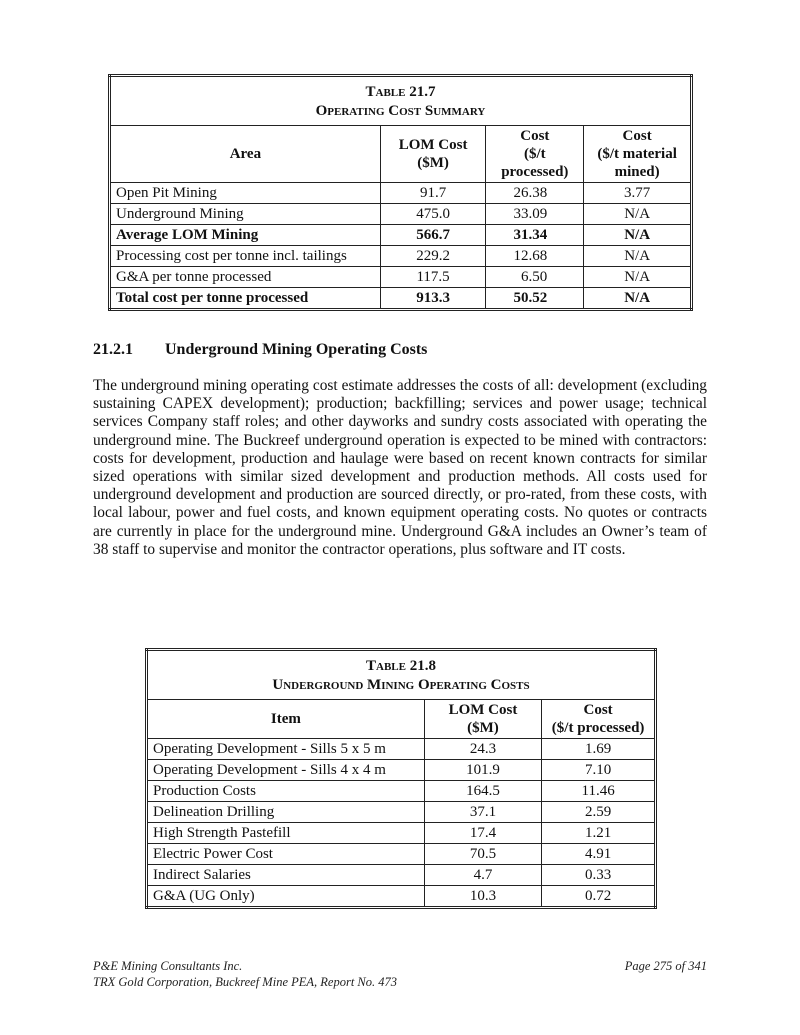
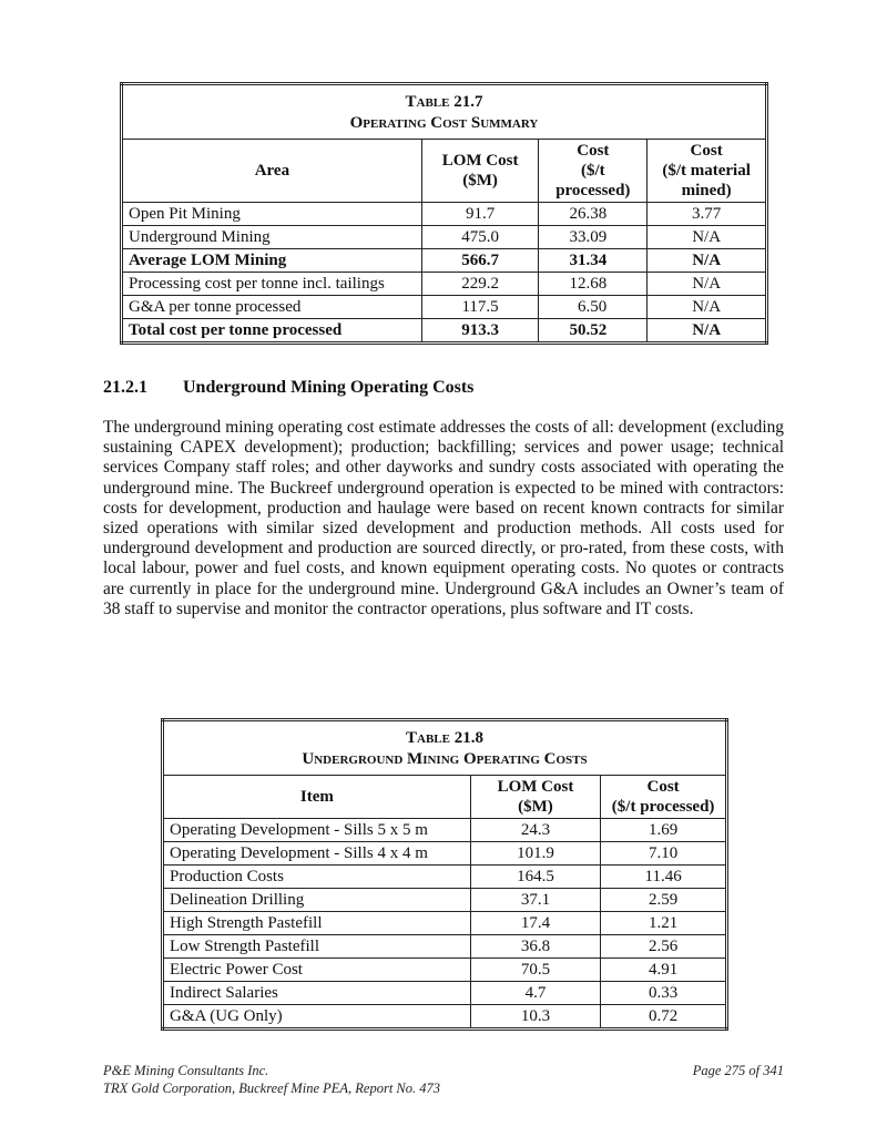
  Table 21.7 Operating Cost Summary
  Area	LOM Cost($M)	Cost($/tprocessed)	Cost($/t materialmined)
  Open Pit Mining	91.7	26.38	3.77
  Underground Mining	475.0	33.09	N/A
  Average LOM Mining	566.7	31.34	N/A
  Processing cost per tonne incl. tailings	229.2	12.68	N/A
  G&A per tonne processed	117.5	6.50	N/A
  Total cost per tonne processed	913.3	50.52	N/A
  21.2.1 Underground Mining Operating Costs
  The underground mining operating cost estimate addresses the costs of all: development (excluding sustaining CAPEX development); production; backfilling; services and power usage; technical services Company staff roles; and other dayworks and sundry costs associated with operating the underground mine. The Buckreef underground operation is expected to be mined with contractors: costs for development, production and haulage were based on recent known contracts for similar sized operations with similar sized development and production methods. All costs used for underground development and production are sourced directly, or pro-rated, from these costs, with local labour, power and fuel costs, and known equipment operating costs. No quotes or contracts are currently in place for the underground mine. Underground G&A includes an Owner’s team of 38 staff to supervise and monitor the contractor operations, plus software and IT costs.
  Table 21.8 Underground Mining Operating Costs
  Item	LOM Cost($M)	Cost($/t processed)
  Operating Development - Sills 5 x 5 m	24.3	1.69
  Operating Development - Sills 4 x 4 m	101.9	7.10
  Production Costs	164.5	11.46
  Delineation Drilling	37.1	2.59
  High Strength Pastefill	17.4	1.21
+ Low Strength Pastefill	36.8	2.56
  Electric Power Cost	70.5	4.91
  Indirect Salaries	4.7	0.33
  G&A (UG Only)	10.3	0.72
  P&E Mining Consultants Inc.
  TRX Gold Corporation, Buckreef Mine PEA, Report No. 473
  Page 275 of 341
